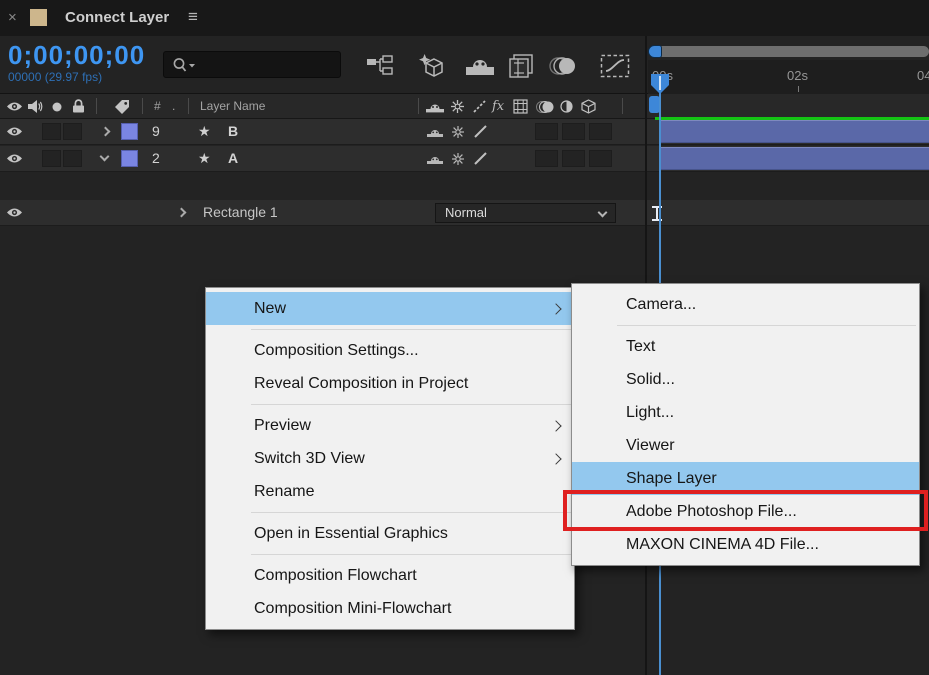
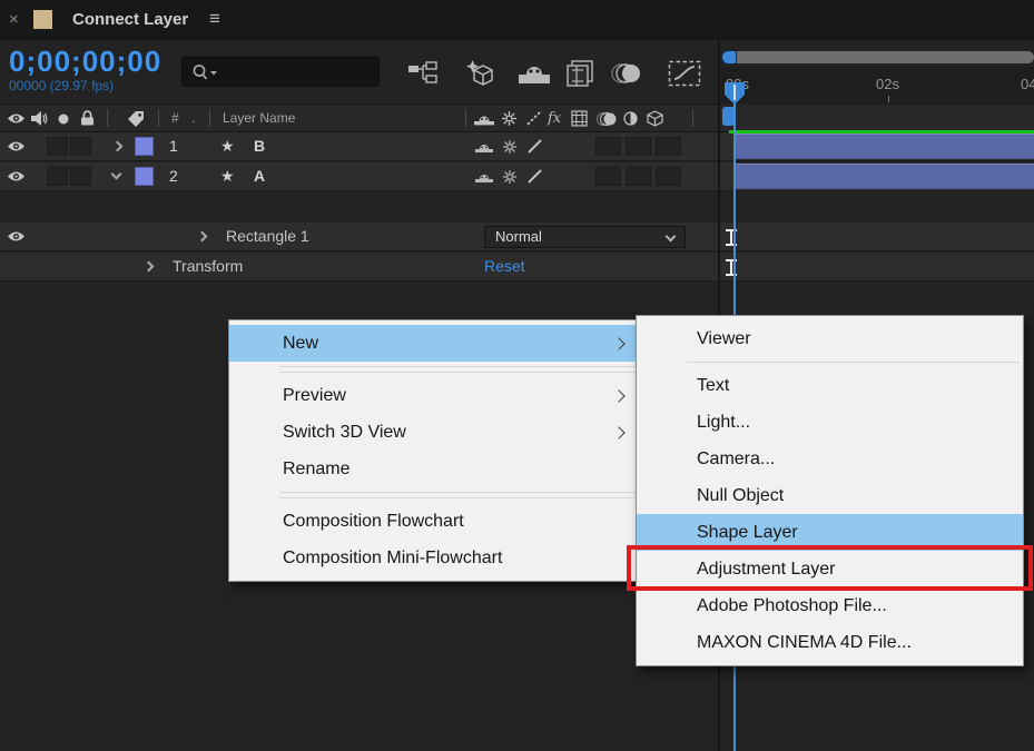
  ×
  Connect Layer
  ≡
  0;00;00;00
  00000 (29.97 fps)
  02s
  #
  .
  Layer Name
  fx
- 9
+ 1
  ★
  B
  2
  ★
  A
  Rectangle 1
  Normal
+ Transform
+ Reset
  New
- Composition Settings...
- Reveal Composition in Project
  Preview
  Switch 3D View
  Rename
- Open in Essential Graphics
  Composition Flowchart
  Composition Mini-Flowchart
- Camera...
+ Viewer
  Text
- Solid...
  Light...
- Viewer
+ Camera...
+ Null Object
  Shape Layer
+ Adjustment Layer
  Adobe Photoshop File...
  MAXON CINEMA 4D File...
